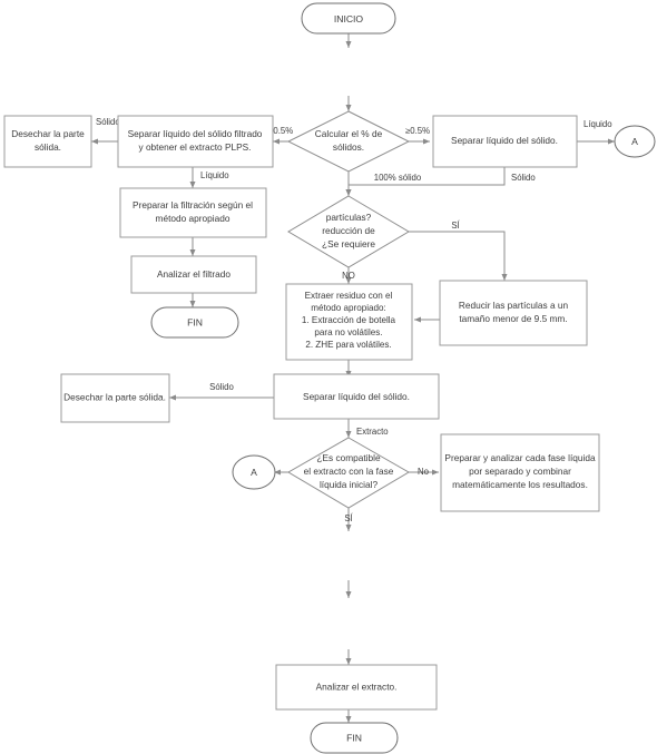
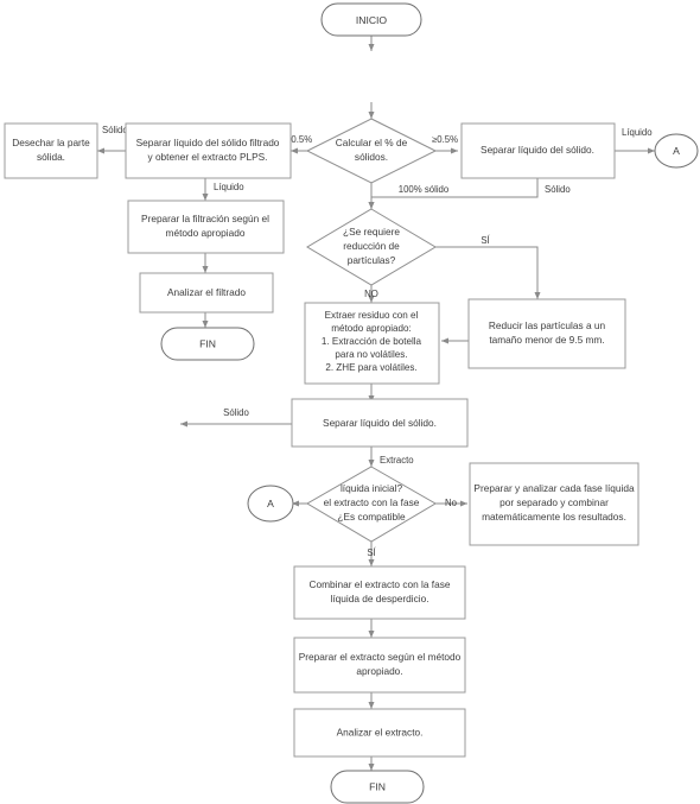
  Sólid
  0.5%
  ≥0.5%
  Líquido
  Líquido
  Sólido
  100% sólido
  SÍ
  NO
  Sólido
  Extracto
  No
  SÍ
  INICIO
  Calcular el % de
  sólidos.
  Desechar la parte
  sólida.
  Separar líquido del sólido filtrado
  y obtener el extracto PLPS.
  Separar líquido del sólido.
  A
  Preparar la filtración según el
  método apropiado
  Analizar el filtrado
  FIN
- partículas?
+ ¿Se requiere
  reducción de
- ¿Se requiere
+ partículas?
  Reducir las partículas a un
  tamaño menor de 9.5 mm.
  Extraer residuo con el
  método apropiado:
  1. Extracción de botella
  para no volátiles.
  2. ZHE para volátiles.
- Desechar la parte sólida.
  Separar líquido del sólido.
  A
- ¿Es compatible
+ líquida inicial?
  el extracto con la fase
- líquida inicial?
+ ¿Es compatible
  Preparar y analizar cada fase líquida
  por separado y combinar
  matemáticamente los resultados.
+ Combinar el extracto con la fase
+ líquida de desperdicio.
+ Preparar el extracto según el método
+ apropiado.
  Analizar el extracto.
  FIN
